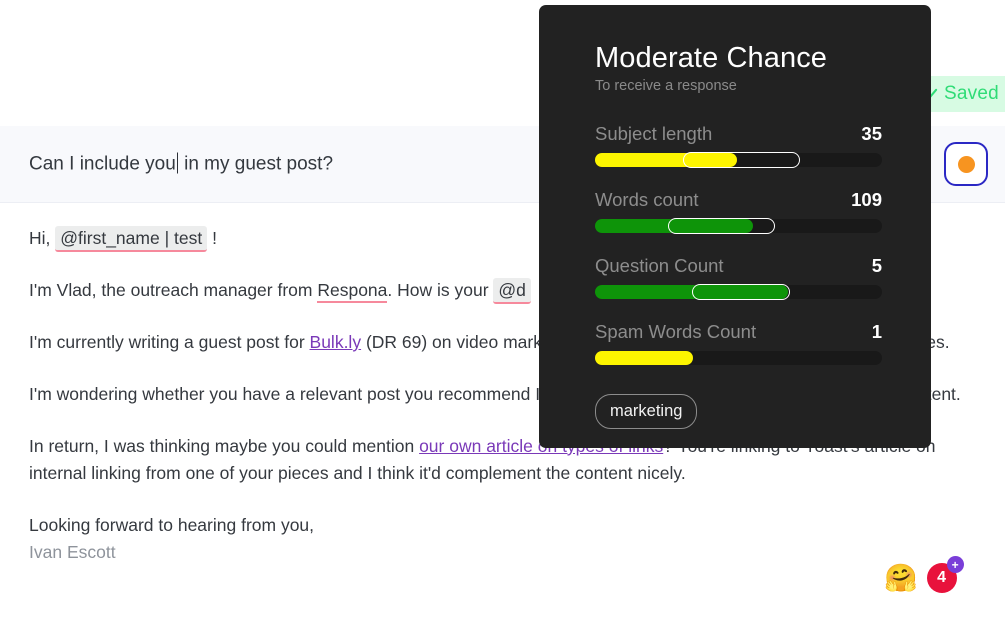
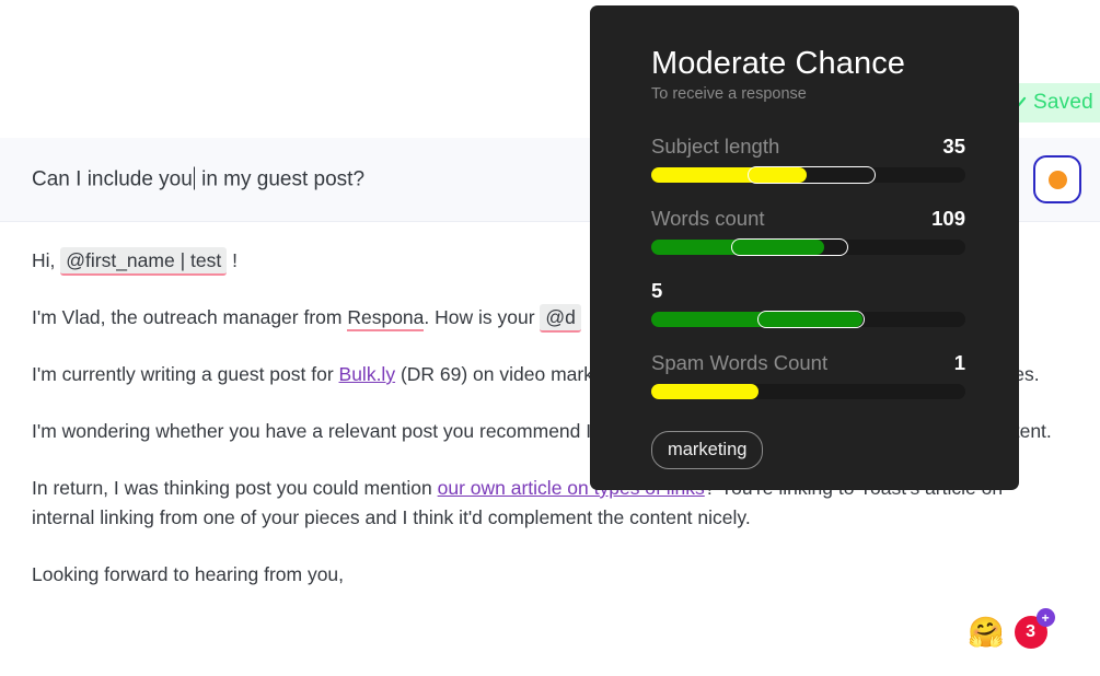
  Saved
  Can I include you in my guest post?
  Hi, @first_name | test !
  I'm Vlad, the outreach manager from Respona. How is your @d
- In return, I was thinking maybe you could mention our own article n internal linking from one of your pieces and I think it'd complement the content nicely.
+ In return, I was thinking post you could mention our own article on internal linking from one of your pieces and I think it'd complement the content nicely.
  Looking forward to hearing from you,
- Ivan Escott
  🤗
- 4
+ 3
  +
  Moderate Chance
  To receive a response
  Subject length
  35
  Words count
  109
- Question Count
  5
  Spam Words Count
  1
  marketing
